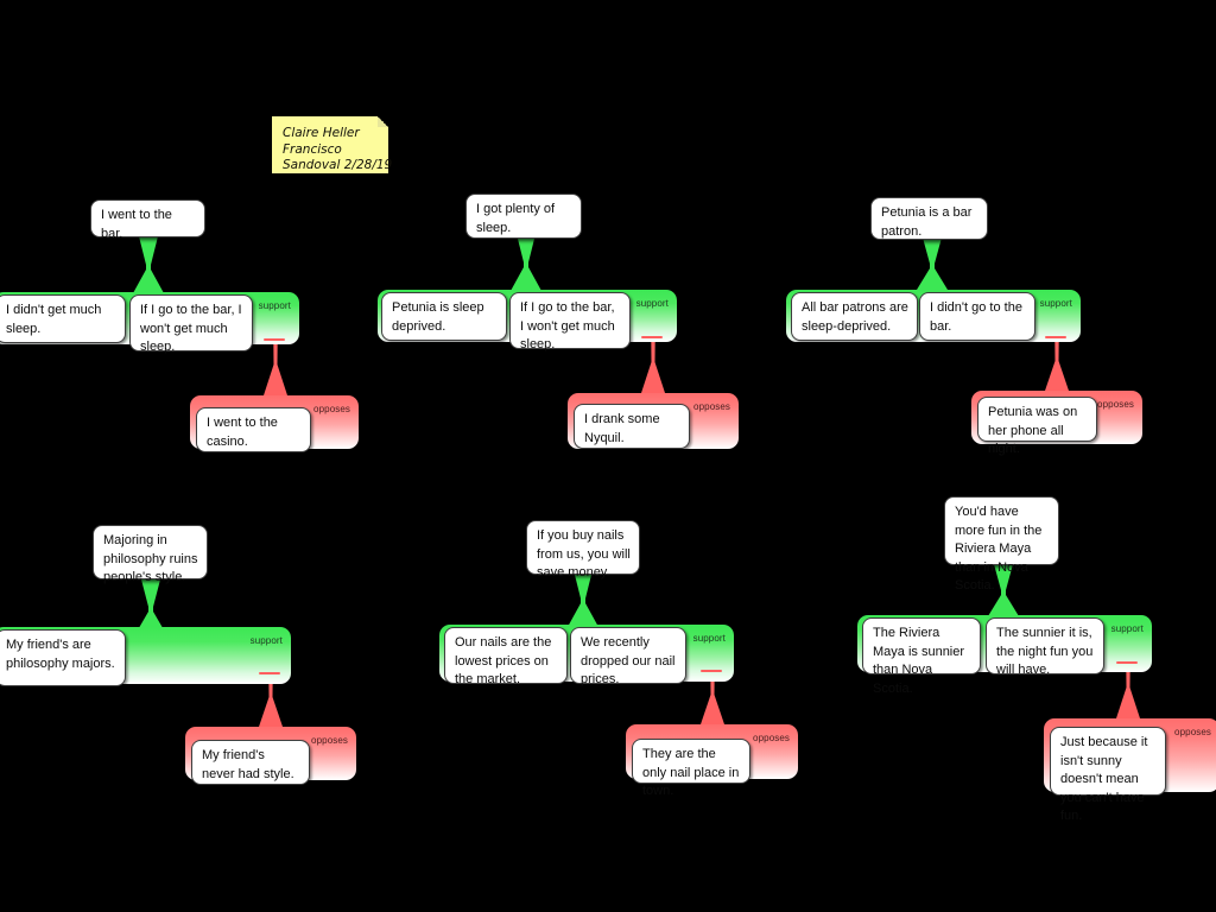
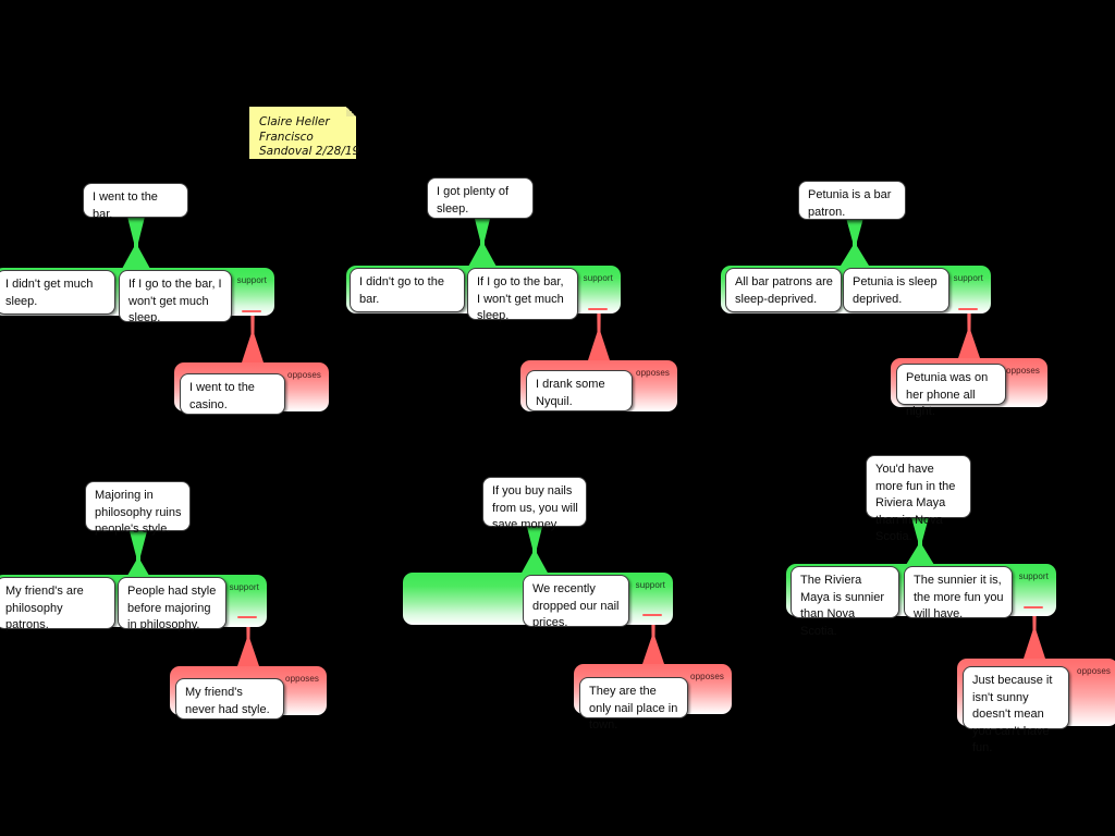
  Claire Heller
  Francisco
  Sandoval 2/28/19
  support
  opposes
  I went to the bar.
  I didn't get much sleep.
  If I go to the bar, I won't get much sleep.
  I went to the casino.
  support
  opposes
  I got plenty of sleep.
- Petunia is sleep deprived.
+ I didn't go to the bar.
  If I go to the bar, I won't get much sleep.
  I drank some Nyquil.
  support
  opposes
  Petunia is a bar patron.
  All bar patrons are sleep-deprived.
- I didn't go to the bar.
+ Petunia is sleep deprived.
  Petunia was on her phone all night.
  support
  opposes
  Majoring in philosophy ruins people's style.
- My friend's are philosophy majors.
+ My friend's are philosophy patrons.
+ People had style before majoring in philosophy.
  My friend's never had style.
  support
  opposes
  If you buy nails from us, you will save money.
- Our nails are the lowest prices on the market.
  We recently dropped our nail prices.
  They are the only nail place in
  support
  opposes
  You'd have more fun in the Riviera Maya than in Nova
  The Riviera Maya is sunnier than Nova
- The sunnier it is, the night fun you will have.
+ The sunnier it is, the more fun you will have.
  Just because it isn't sunny doesn't mean you can't have
